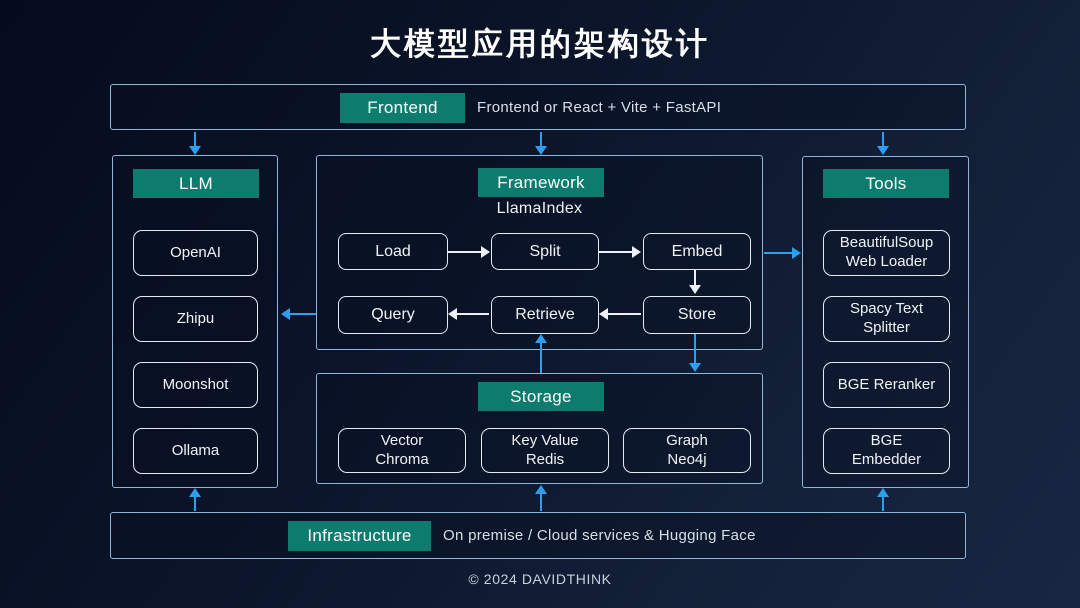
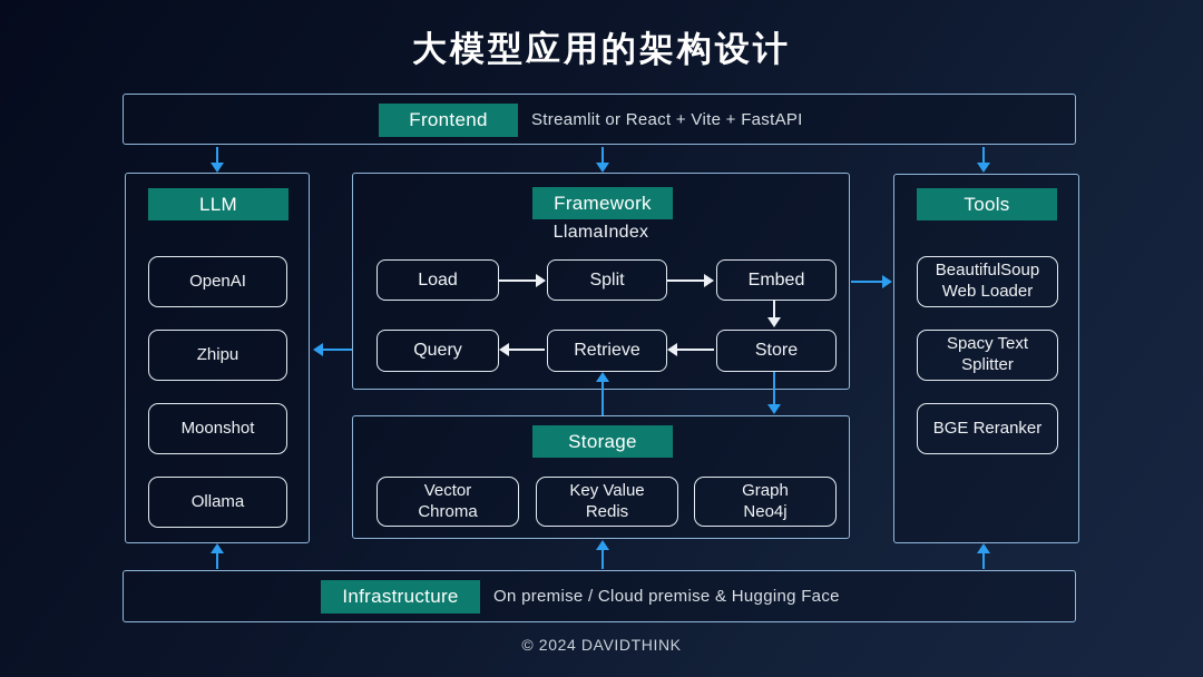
  大模型应用的架构设计
  Frontend
- Frontend or React + Vite + FastAPI
+ Streamlit or React + Vite + FastAPI
  LLM
  OpenAI
  Zhipu
  Moonshot
  Ollama
  Framework
  LlamaIndex
  Load
  Split
  Embed
  Query
  Retrieve
  Store
  Storage
  Vector
  Chroma
  Key Value
  Redis
  Graph
  Neo4j
  Tools
  BeautifulSoup
  Web Loader
  Spacy Text
  Splitter
  BGE Reranker
- BGE
- Embedder
  Infrastructure
- On premise / Cloud services & Hugging Face
+ On premise / Cloud premise & Hugging Face
  © 2024 DAVIDTHINK
